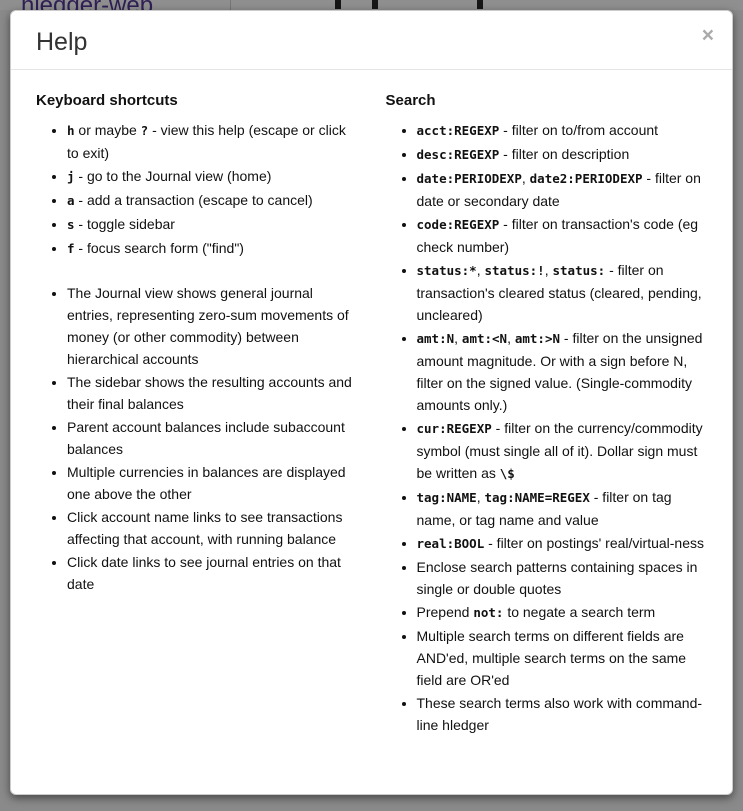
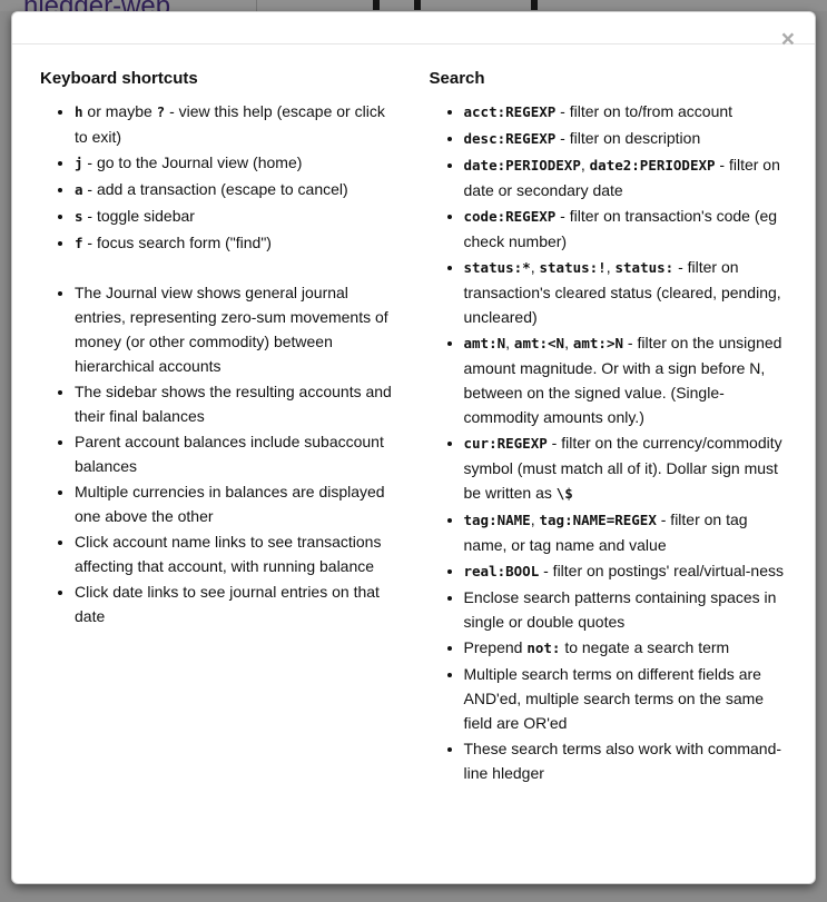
  hledger-web
- Help
  ×
  Keyboard shortcuts
  h or maybe ? - view this help (escape or click to exit)
  j - go to the Journal view (home)
  a - add a transaction (escape to cancel)
  s - toggle sidebar
  f - focus search form ("find")
  The Journal view shows general journal entries, representing zero-sum movements of money (or other commodity) between hierarchical accounts
  The sidebar shows the resulting accounts and their final balances
  Parent account balances include subaccount balances
  Multiple currencies in balances are displayed one above the other
  Click account name links to see transactions affecting that account, with running balance
  Click date links to see journal entries on that date
  Search
  acct:REGEXP - filter on to/from account
  desc:REGEXP - filter on description
  date:PERIODEXP, date2:PERIODEXP - filter on date or secondary date
  code:REGEXP - filter on transaction's code (eg check number)
  status:*, status:!, status: - filter on transaction's cleared status (cleared, pending, uncleared)
- amt:N, amt:<N, amt:>N - filter on the unsigned amount magnitude. Or with a sign before N, filter on the signed value. (Single-commodity amounts only.)
+ amt:N, amt:<N, amt:>N - filter on the unsigned amount magnitude. Or with a sign before N, between on the signed value. (Single-commodity amounts only.)
- cur:REGEXP - filter on the currency/commodity symbol (must single all of it). Dollar sign must be written as \$
+ cur:REGEXP - filter on the currency/commodity symbol (must match all of it). Dollar sign must be written as \$
  tag:NAME, tag:NAME=REGEX - filter on tag name, or tag name and value
  real:BOOL - filter on postings' real/virtual-ness
  Enclose search patterns containing spaces in single or double quotes
  Prepend not: to negate a search term
  Multiple search terms on different fields are AND'ed, multiple search terms on the same field are OR'ed
  These search terms also work with command-line hledger
